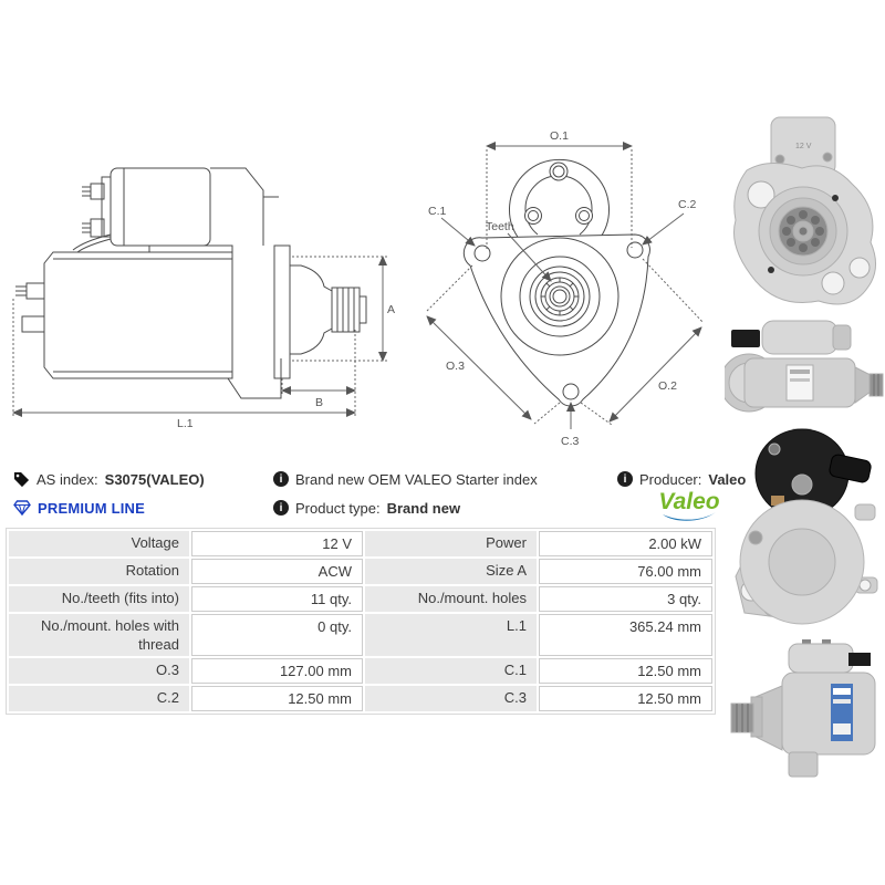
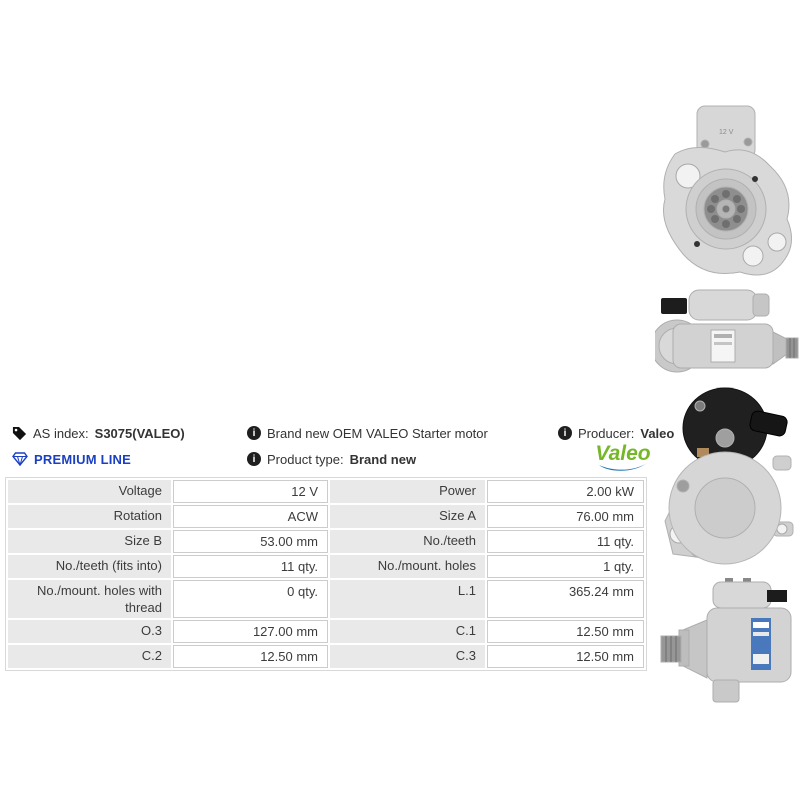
- A
- B
- L.1
- O.1
- C.1
- C.2
- Teeth
- O.3
- O.2
- C.3
  AS index:
  S3075(VALEO)
  i
- Brand new OEM VALEO Starter index
+ Brand new OEM VALEO Starter motor
  i
  Producer:
  Valeo
  PREMIUM LINE
  i
  Product type:
  Brand new
  Valeo
  Voltage	12 V	Power	2.00 kW
  Rotation	ACW	Size A	76.00 mm
+ Size B	53.00 mm	No./teeth	11 qty.
- No./teeth (fits into)	11 qty.	No./mount. holes	3 qty.
+ No./teeth (fits into)	11 qty.	No./mount. holes	1 qty.
  No./mount. holes with thread	0 qty.	L.1	365.24 mm
  O.3	127.00 mm	C.1	12.50 mm
  C.2	12.50 mm	C.3	12.50 mm
